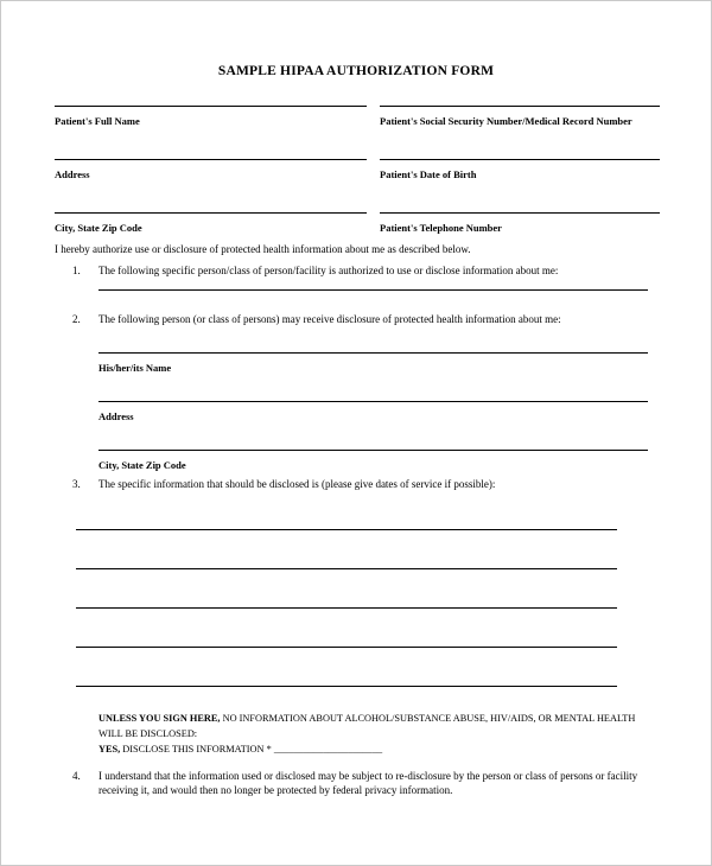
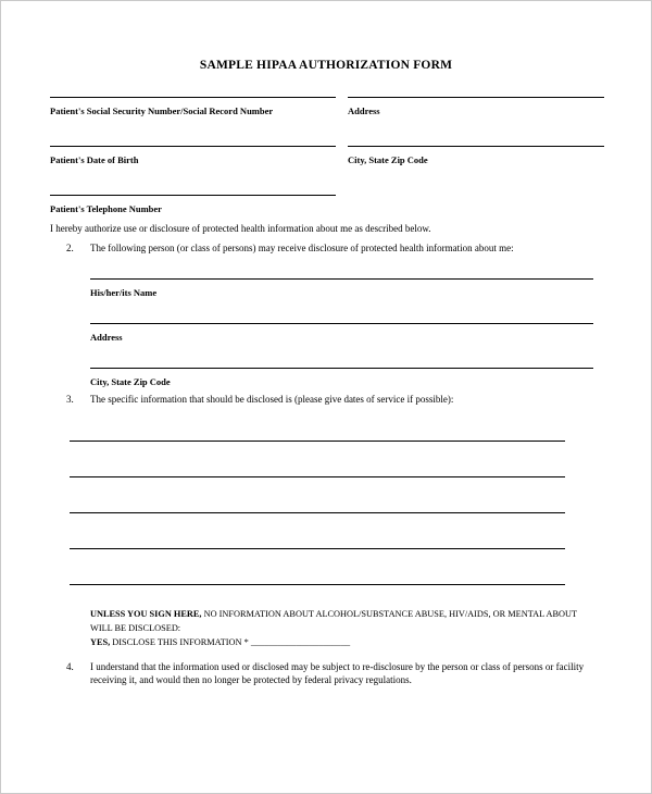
  SAMPLE HIPAA AUTHORIZATION FORM
- Patient's Full Name
- Patient's Social Security Number/Medical Record Number
+ Patient's Social Security Number/Social Record Number
  Address
  Patient's Date of Birth
  City, State Zip Code
  Patient's Telephone Number
  I hereby authorize use or disclosure of protected health information about me as described below.
- 1.
- The following specific person/class of person/facility is authorized to use or disclose information about me:
  2.
  The following person (or class of persons) may receive disclosure of protected health information about me:
  His/her/its Name
  Address
  City, State Zip Code
  3.
  The specific information that should be disclosed is (please give dates of service if possible):
- UNLESS YOU SIGN HERE, NO INFORMATION ABOUT ALCOHOL/SUBSTANCE ABUSE, HIV/AIDS, OR MENTAL HEALTH
+ UNLESS YOU SIGN HERE, NO INFORMATION ABOUT ALCOHOL/SUBSTANCE ABUSE, HIV/AIDS, OR MENTAL ABOUT
  WILL BE DISCLOSED:
  YES, DISCLOSE THIS INFORMATION * ______________________
  4.
- I understand that the information used or disclosed may be subject to re-disclosure by the person or class of persons or facility receiving it, and would then no longer be protected by federal privacy information.
+ I understand that the information used or disclosed may be subject to re-disclosure by the person or class of persons or facility receiving it, and would then no longer be protected by federal privacy regulations.
